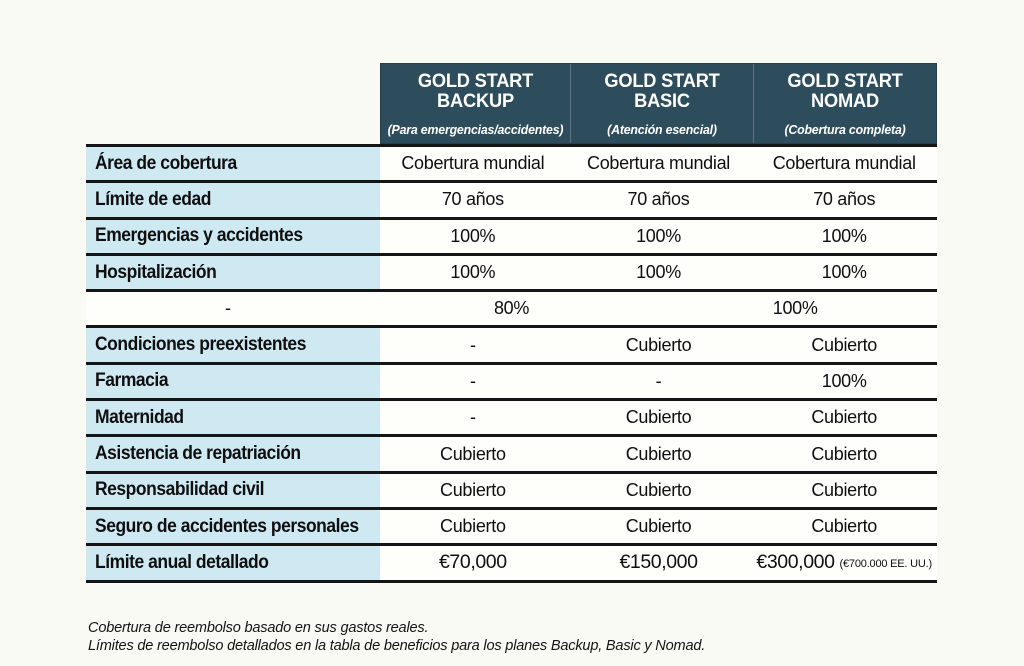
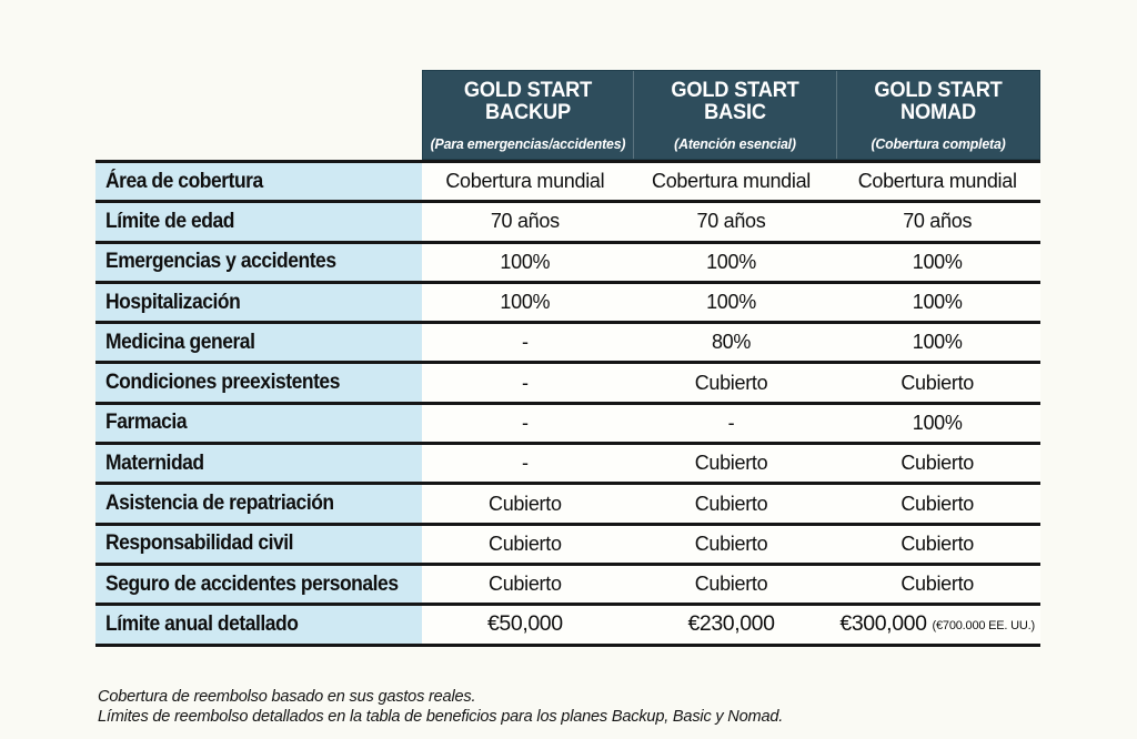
  GOLD START
  BACKUP
  (Para emergencias/accidentes)
  GOLD START
  BASIC
  (Atención esencial)
  GOLD START
  NOMAD
  (Cobertura completa)
  Área de cobertura
  Cobertura mundial
  Cobertura mundial
  Cobertura mundial
  Límite de edad
  70 años
  70 años
  70 años
  Emergencias y accidentes
  100%
  100%
  100%
  Hospitalización
  100%
  100%
  100%
+ Medicina general
  -
  80%
  100%
  Condiciones preexistentes
  -
  Cubierto
  Cubierto
  Farmacia
  -
  -
  100%
  Maternidad
  -
  Cubierto
  Cubierto
  Asistencia de repatriación
  Cubierto
  Cubierto
  Cubierto
  Responsabilidad civil
  Cubierto
  Cubierto
  Cubierto
  Seguro de accidentes personales
  Cubierto
  Cubierto
  Cubierto
  Límite anual detallado
- €70,000
+ €50,000
- €150,000
+ €230,000
  €300,000
  (€700.000 EE. UU.)
  Cobertura de reembolso basado en sus gastos reales.
  Límites de reembolso detallados en la tabla de beneficios para los planes Backup, Basic y Nomad.
